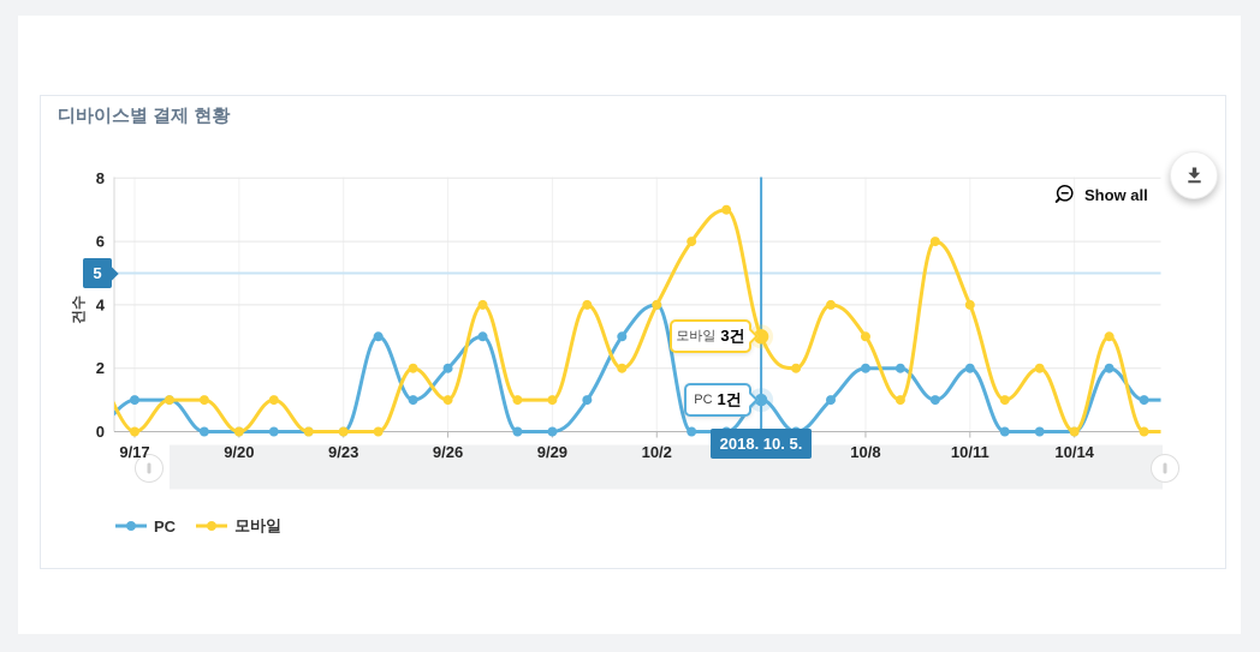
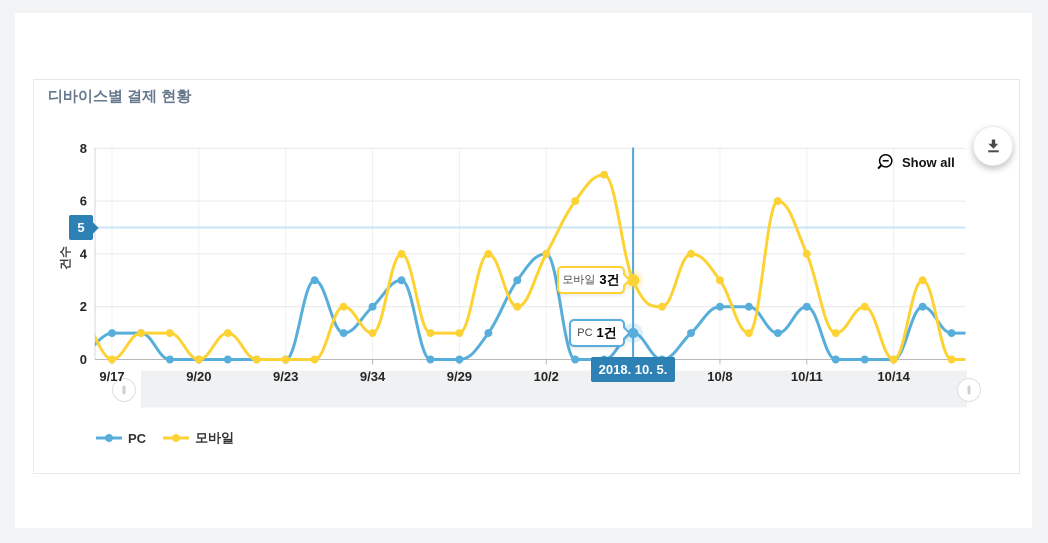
  디바이스별 결제 현황
  9/17
  9/20
  9/23
- 9/26
+ 9/34
  9/29
  10/2
  10/8
  10/11
  10/14
  0
  2
  4
  6
  8
  Show all
  5
  모바일
  3건
  PC
  1건
  2018. 10. 5.
  PC
  모바일
